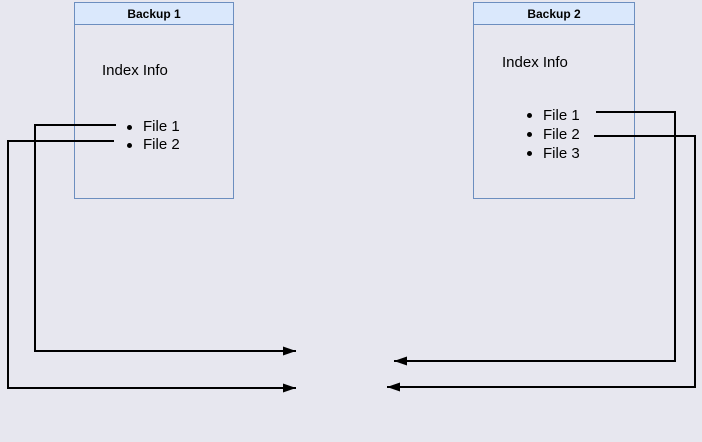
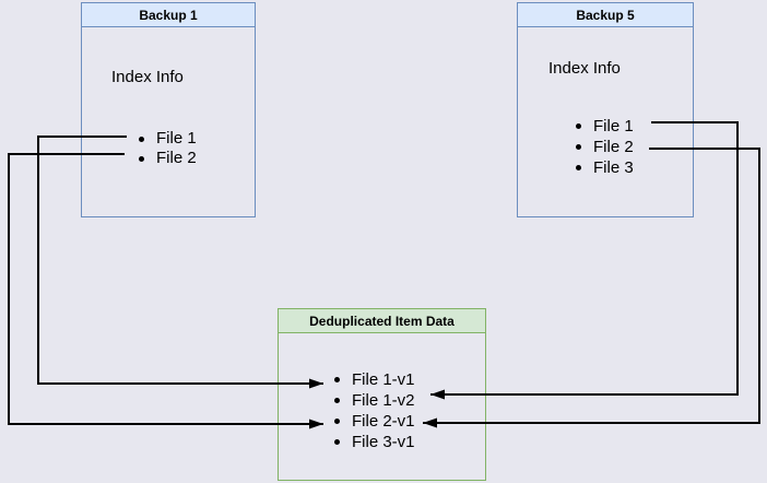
  Backup 1
  Index Info
  File 1
  File 2
- Backup 2
+ Backup 5
  Index Info
  File 1
  File 2
  File 3
+ Deduplicated Item Data
+ File 1-v1
+ File 1-v2
+ File 2-v1
+ File 3-v1
